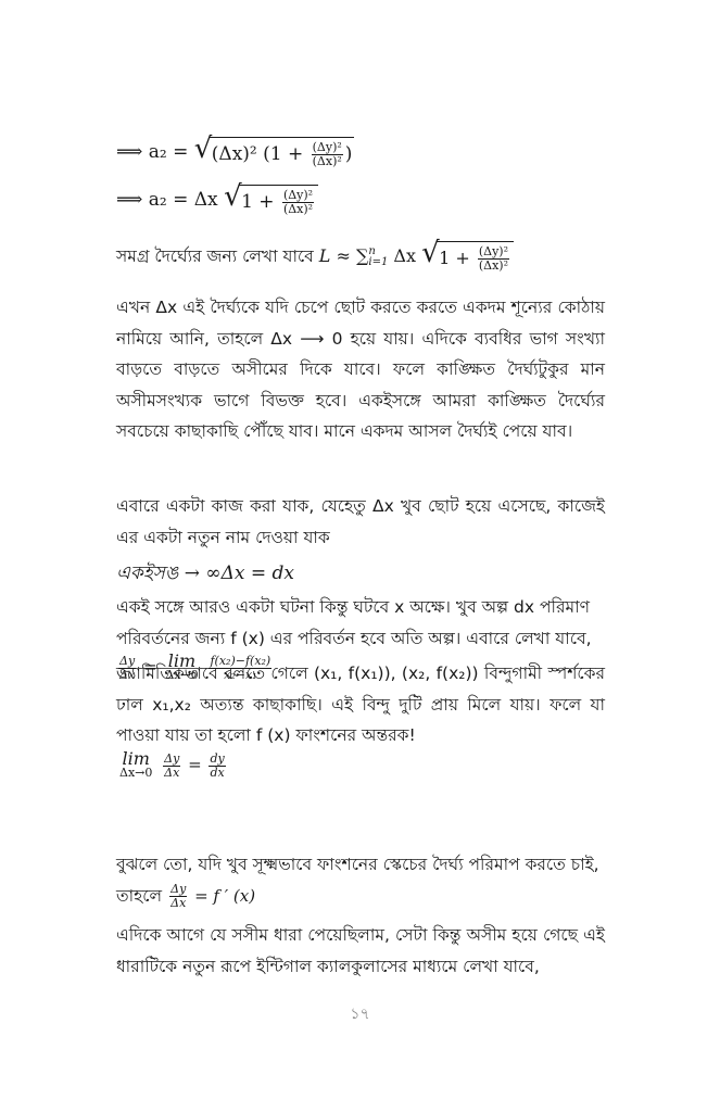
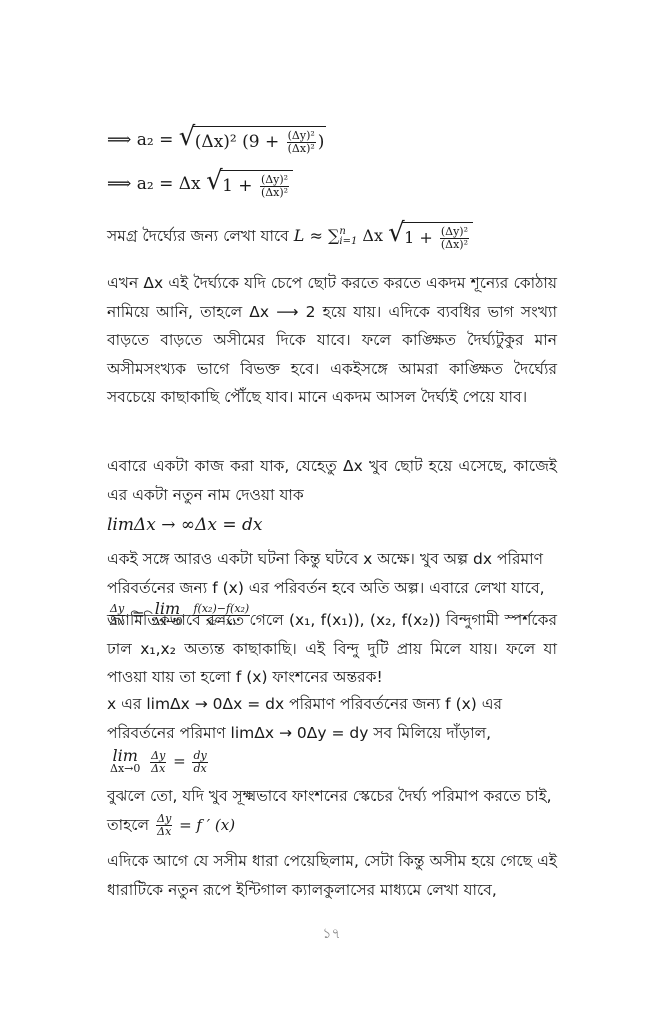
- ⟹ a₂ = (Δx)² (1 +
+ ⟹ a₂ = (Δx)² (9 +
  (Δy)²
  (Δx)²
  )
  ⟹ a₂ = Δx 1 +
  (Δy)²
  (Δx)²
  সমগ্র দৈর্ঘ্যের জন্য লেখা যাবে L ≈ ∑
  n
  i=1
  Δx 1 +
  (Δy)²
  (Δx)²
- এখন Δx এই দৈর্ঘ্যকে যদি চেপে ছোট করতে করতে একদম শূন্যের কোঠায় নামিয়ে আনি, তাহলে Δx ⟶ 0 হয়ে যায়। এদিকে ব্যবধির ভাগ সংখ্যা বাড়তে বাড়তে অসীমের দিকে যাবে। ফলে কাঙ্ক্ষিত দৈর্ঘ্যটুকুর মান অসীমসংখ্যক ভাগে বিভক্ত হবে। একইসঙ্গে আমরা কাঙ্ক্ষিত দৈর্ঘ্যের সবচেয়ে কাছাকাছি পৌঁছে যাব। মানে একদম আসল দৈর্ঘ্যই পেয়ে যাব।
+ এখন Δx এই দৈর্ঘ্যকে যদি চেপে ছোট করতে করতে একদম শূন্যের কোঠায় নামিয়ে আনি, তাহলে Δx ⟶ 2 হয়ে যায়। এদিকে ব্যবধির ভাগ সংখ্যা বাড়তে বাড়তে অসীমের দিকে যাবে। ফলে কাঙ্ক্ষিত দৈর্ঘ্যটুকুর মান অসীমসংখ্যক ভাগে বিভক্ত হবে। একইসঙ্গে আমরা কাঙ্ক্ষিত দৈর্ঘ্যের সবচেয়ে কাছাকাছি পৌঁছে যাব। মানে একদম আসল দৈর্ঘ্যই পেয়ে যাব।
  এবারে একটা কাজ করা যাক, যেহেতু Δx খুব ছোট হয়ে এসেছে, কাজেই এর একটা নতুন নাম দেওয়া যাক
- একইসঙ → ∞Δx = dx
+ limΔx → ∞Δx = dx
  একই সঙ্গে আরও একটা ঘটনা কিন্তু ঘটবে x অক্ষে। খুব অল্প dx পরিমাণ পরিবর্তনের জন্য f (x) এর পরিবর্তন হবে অতি অল্প। এবারে লেখা যাবে,
  Δy
  Δx
  =
  lim
  Δx→0
  f(x₂)−f(x₂)
  x₂−x₁
  জ্যামিতিকভাবে বলতে গেলে (x₁, f(x₁)), (x₂, f(x₂)) বিন্দুগামী স্পর্শকের ঢাল x₁,x₂ অত্যন্ত কাছাকাছি। এই বিন্দু দুটি প্রায় মিলে যায়। ফলে যা পাওয়া যায় তা হলো f (x) ফাংশনের অন্তরক!
+ x এর limΔx → 0Δx = dx পরিমাণ পরিবর্তনের জন্য f (x) এর পরিবর্তনের পরিমাণ limΔx → 0Δy = dy সব মিলিয়ে দাঁড়াল,
  lim
  Δx→0
  Δy
  Δx
  =
  dy
  dx
  বুঝলে তো, যদি খুব সূক্ষ্মভাবে ফাংশনের স্কেচের দৈর্ঘ্য পরিমাপ করতে চাই, তাহলে
  Δy
  Δx
  = f ′ (x)
  এদিকে আগে যে সসীম ধারা পেয়েছিলাম, সেটা কিন্তু অসীম হয়ে গেছে এই ধারাটিকে নতুন রূপে ইন্টিগাল ক্যালকুলাসের মাধ্যমে লেখা যাবে,
  ১৭
